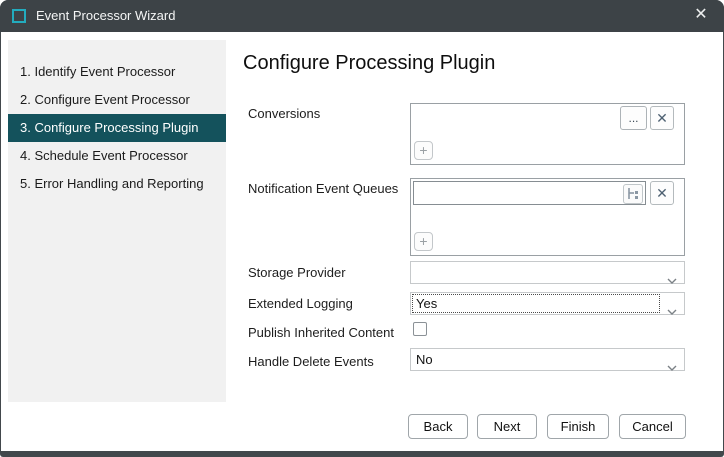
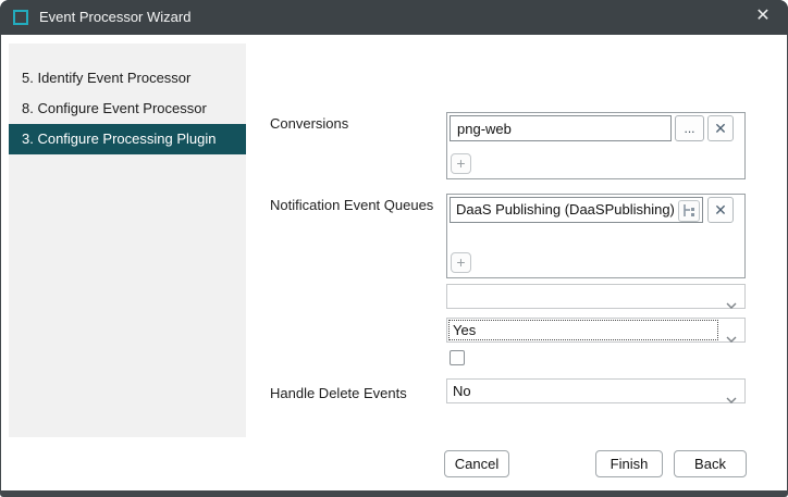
  Event Processor Wizard
  ✕
- 1. Identify Event Processor
+ 5. Identify Event Processor
- 2. Configure Event Processor
+ 8. Configure Event Processor
  3. Configure Processing Plugin
- 4. Schedule Event Processor
- 5. Error Handling and Reporting
- Configure Processing Plugin
  Conversions
+ png-web
  ...
  ✕
  +
  Notification Event Queues
+ DaaS Publishing (DaaSPublishing)
  ✕
  +
- Storage Provider
- Extended Logging
  Yes
- Publish Inherited Content
  Handle Delete Events
  No
- Back
+ Cancel
- Next
  Finish
- Cancel
+ Back
